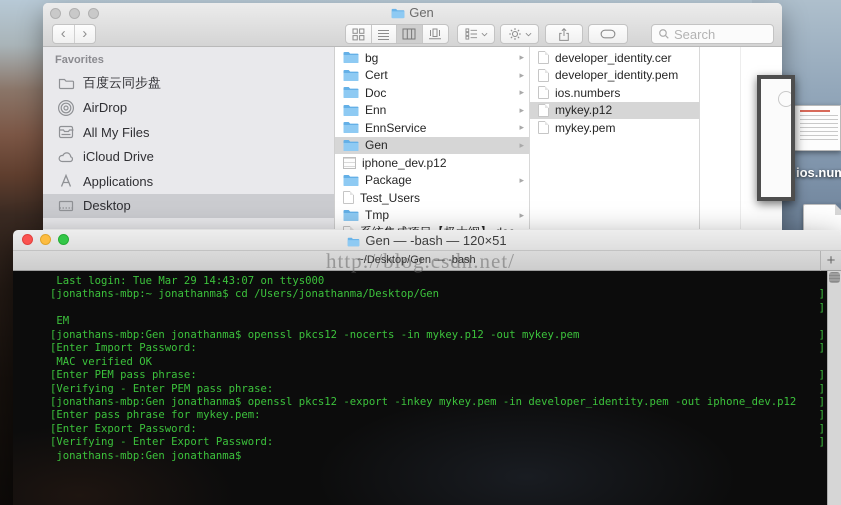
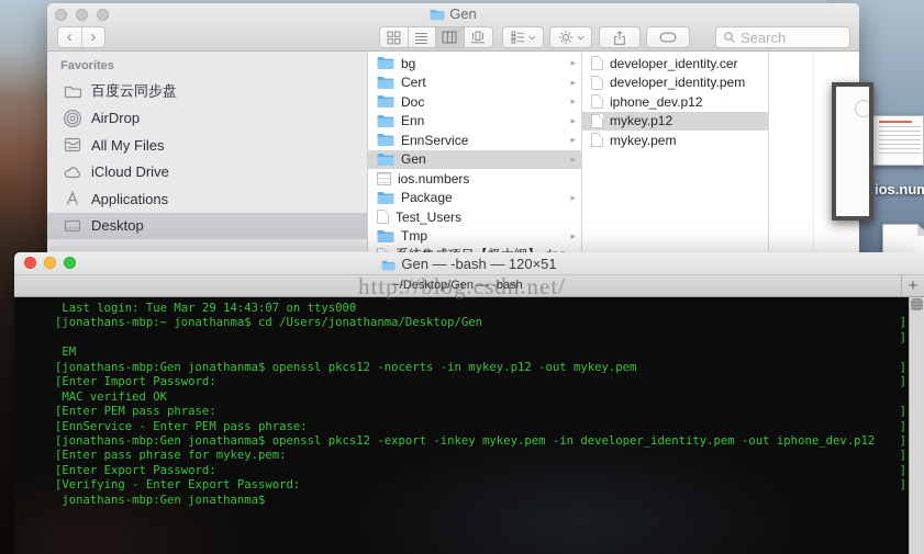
  ios.num
  Gen
  ‹
  ›
  Search
  Favorites
  百度云同步盘
  AirDrop
  All My Files
  iCloud Drive
  Applications
  Desktop
  bg
  ▸
  Cert
  ▸
  Doc
  ▸
  Enn
  ▸
  EnnService
  ▸
  Gen
  ▸
- iphone_dev.p12
+ ios.numbers
  Package
  ▸
  Test_Users
  Tmp
  ▸
  developer_identity.cer
  developer_identity.pem
- ios.numbers
+ iphone_dev.p12
  mykey.p12
  mykey.pem
  Gen — -bash — 120×51
  http://blog.csdn.net/
  ~/Desktop/Gen — -bash
  +
  Last login: Tue Mar 29 14:43:07 on ttys000
  [jonathans-mbp:~ jonathanma$ cd /Users/jonathanma/Desktop/Gen
  ]
  ]
  EM
  [jonathans-mbp:Gen jonathanma$ openssl pkcs12 -nocerts -in mykey.p12 -out mykey.pem
  ]
  [Enter Import Password:
  ]
  MAC verified OK
  [Enter PEM pass phrase:
  ]
- [Verifying - Enter PEM pass phrase:
+ [EnnService - Enter PEM pass phrase:
  ]
  [jonathans-mbp:Gen jonathanma$ openssl pkcs12 -export -inkey mykey.pem -in developer_identity.pem -out iphone_dev.p12
  ]
  [Enter pass phrase for mykey.pem:
  ]
  [Enter Export Password:
  ]
  [Verifying - Enter Export Password:
  ]
  jonathans-mbp:Gen jonathanma$
